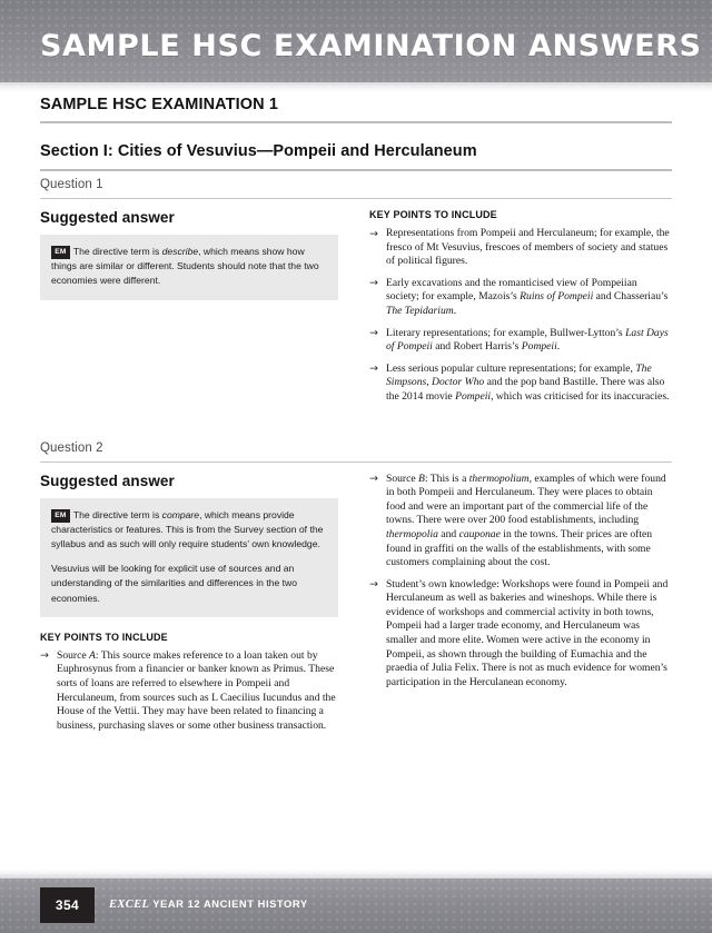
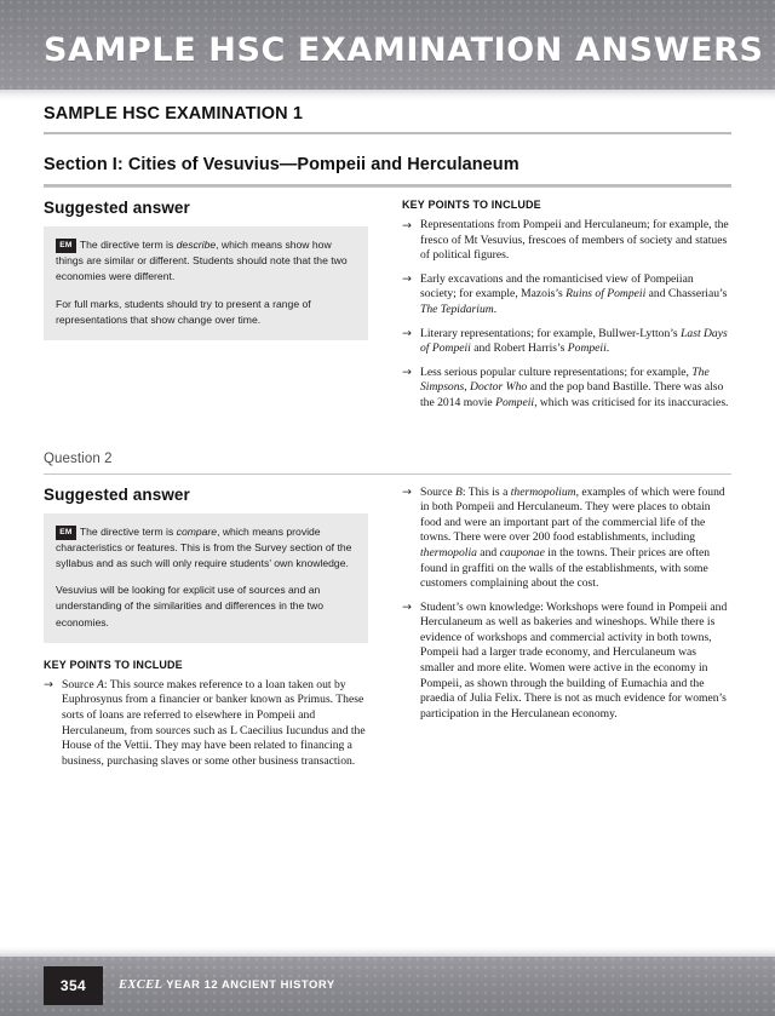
  SAMPLE HSC EXAMINATION ANSWERS
  SAMPLE HSC EXAMINATION 1
  Section I: Cities of Vesuvius—Pompeii and Herculaneum
- Question 1
  Suggested answer
  The directive term is describe, which means show how things are similar or different. Students should note that the two economies were different.
+ For full marks, students should try to present a range of representations that show change over time.
  KEY POINTS TO INCLUDE
  →
  Representations from Pompeii and Herculaneum; for example, the fresco of Mt Vesuvius, frescoes of members of society and statues of political figures.
  →
  Early excavations and the romanticised view of Pompeiian society; for example, Mazois’s Ruins of Pompeii and Chasseriau’s The Tepidarium.
  →
  Literary representations; for example, Bullwer-Lytton’s Last Days of Pompeii and Robert Harris’s Pompeii.
  →
  Less serious popular culture representations; for example, The Simpsons, Doctor Who and the pop band Bastille. There was also the 2014 movie Pompeii, which was criticised for its inaccuracies.
  Question 2
  Suggested answer
  The directive term is compare, which means provide characteristics or features. This is from the Survey section of the syllabus and as such will only require students’ own knowledge.
  Vesuvius will be looking for explicit use of sources and an understanding of the similarities and differences in the two economies.
  KEY POINTS TO INCLUDE
  →
  Source A: This source makes reference to a loan taken out by Euphrosynus from a financier or banker known as Primus. These sorts of loans are referred to elsewhere in Pompeii and Herculaneum, from sources such as L Caecilius Iucundus and the House of the Vettii. They may have been related to financing a business, purchasing slaves or some other business transaction.
  →
  Source B: This is a thermopolium, examples of which were found in both Pompeii and Herculaneum. They were places to obtain food and were an important part of the commercial life of the towns. There were over 200 food establishments, including thermopolia and cauponae in the towns. Their prices are often found in graffiti on the walls of the establishments, with some customers complaining about the cost.
  →
  Student’s own knowledge: Workshops were found in Pompeii and Herculaneum as well as bakeries and wineshops. While there is evidence of workshops and commercial activity in both towns, Pompeii had a larger trade economy, and Herculaneum was smaller and more elite. Women were active in the economy in Pompeii, as shown through the building of Eumachia and the praedia of Julia Felix. There is not as much evidence for women’s participation in the Herculanean economy.
  354
  EXCEL YEAR 12 ANCIENT HISTORY
